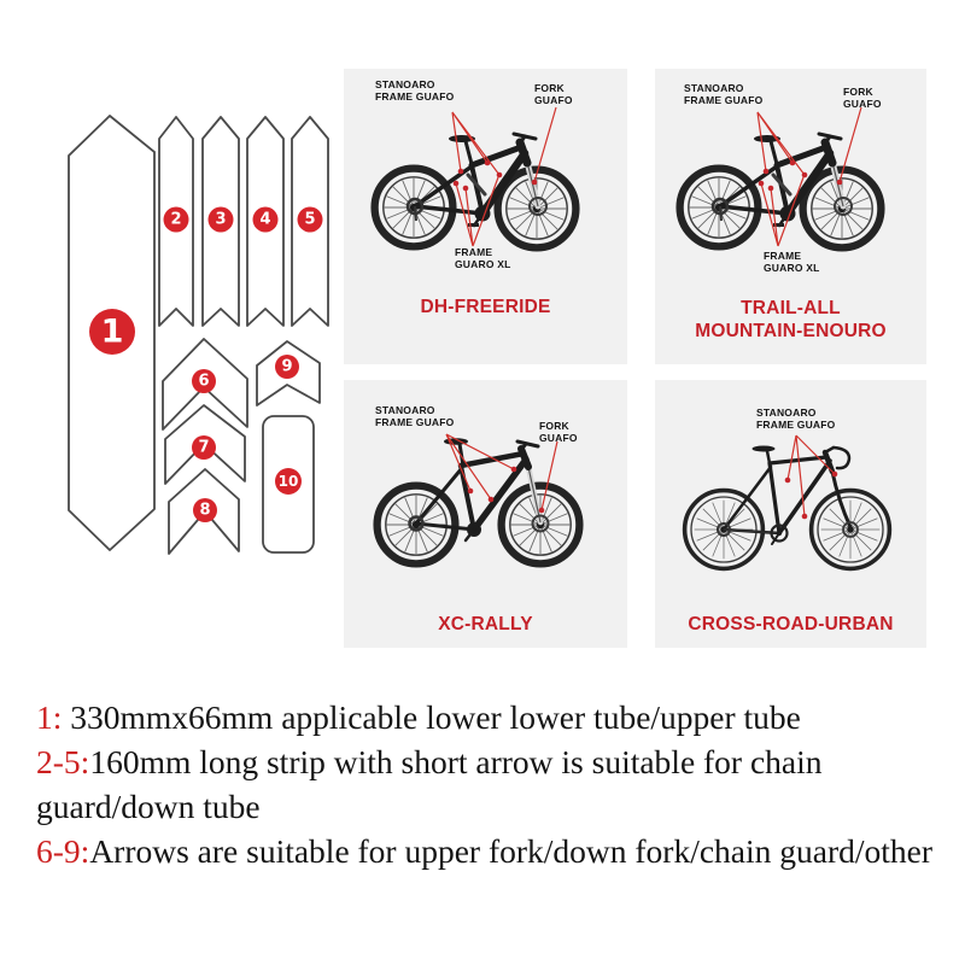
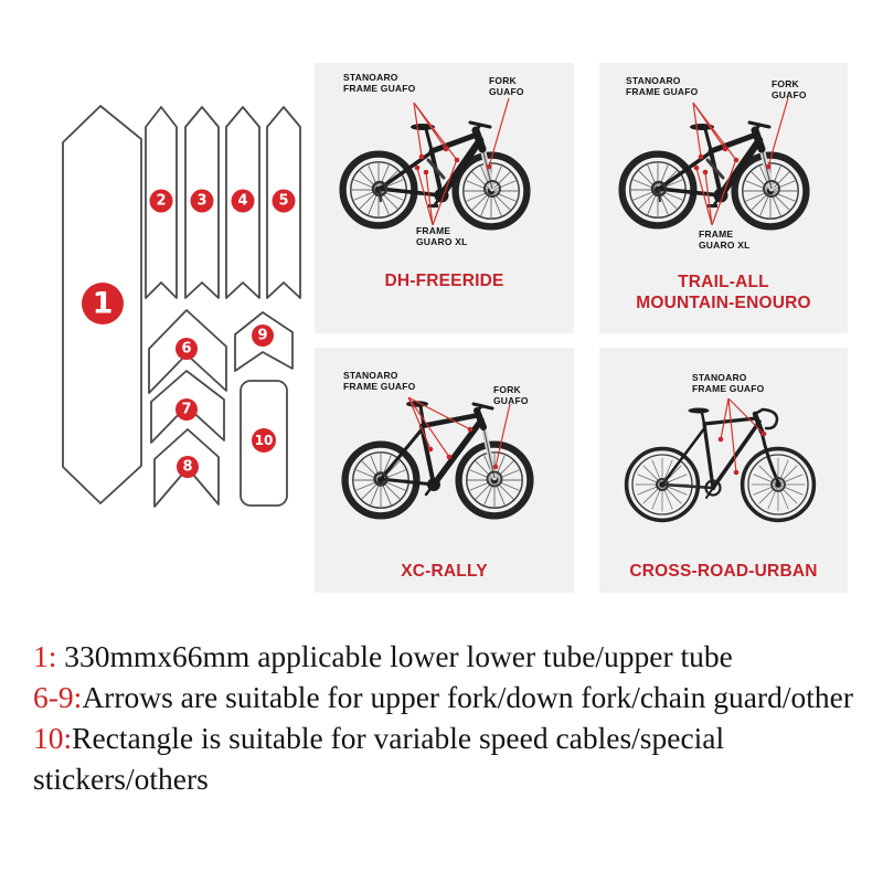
  1
  2
  3
  4
  5
  6
  7
  8
  9
  10
  STANOARO
  FRAME GUAFO
  FORK
  GUAFO
  FRAME
  GUARO XL
  DH-FREERIDE
  STANOARO
  FRAME GUAFO
  FORK
  GUAFO
  FRAME
  GUARO XL
  TRAIL-ALL
  MOUNTAIN-ENOURO
  STANOARO
  FRAME GUAFO
  FORK
  GUAFO
  XC-RALLY
  STANOARO
  FRAME GUAFO
  CROSS-ROAD-URBAN
  1: 330mmx66mm applicable lower lower tube/upper tube
- 2-5:160mm long strip with short arrow is suitable for chain
- guard/down tube
  6-9:Arrows are suitable for upper fork/down fork/chain guard/other
+ 10:Rectangle is suitable for variable speed cables/special
+ stickers/others
